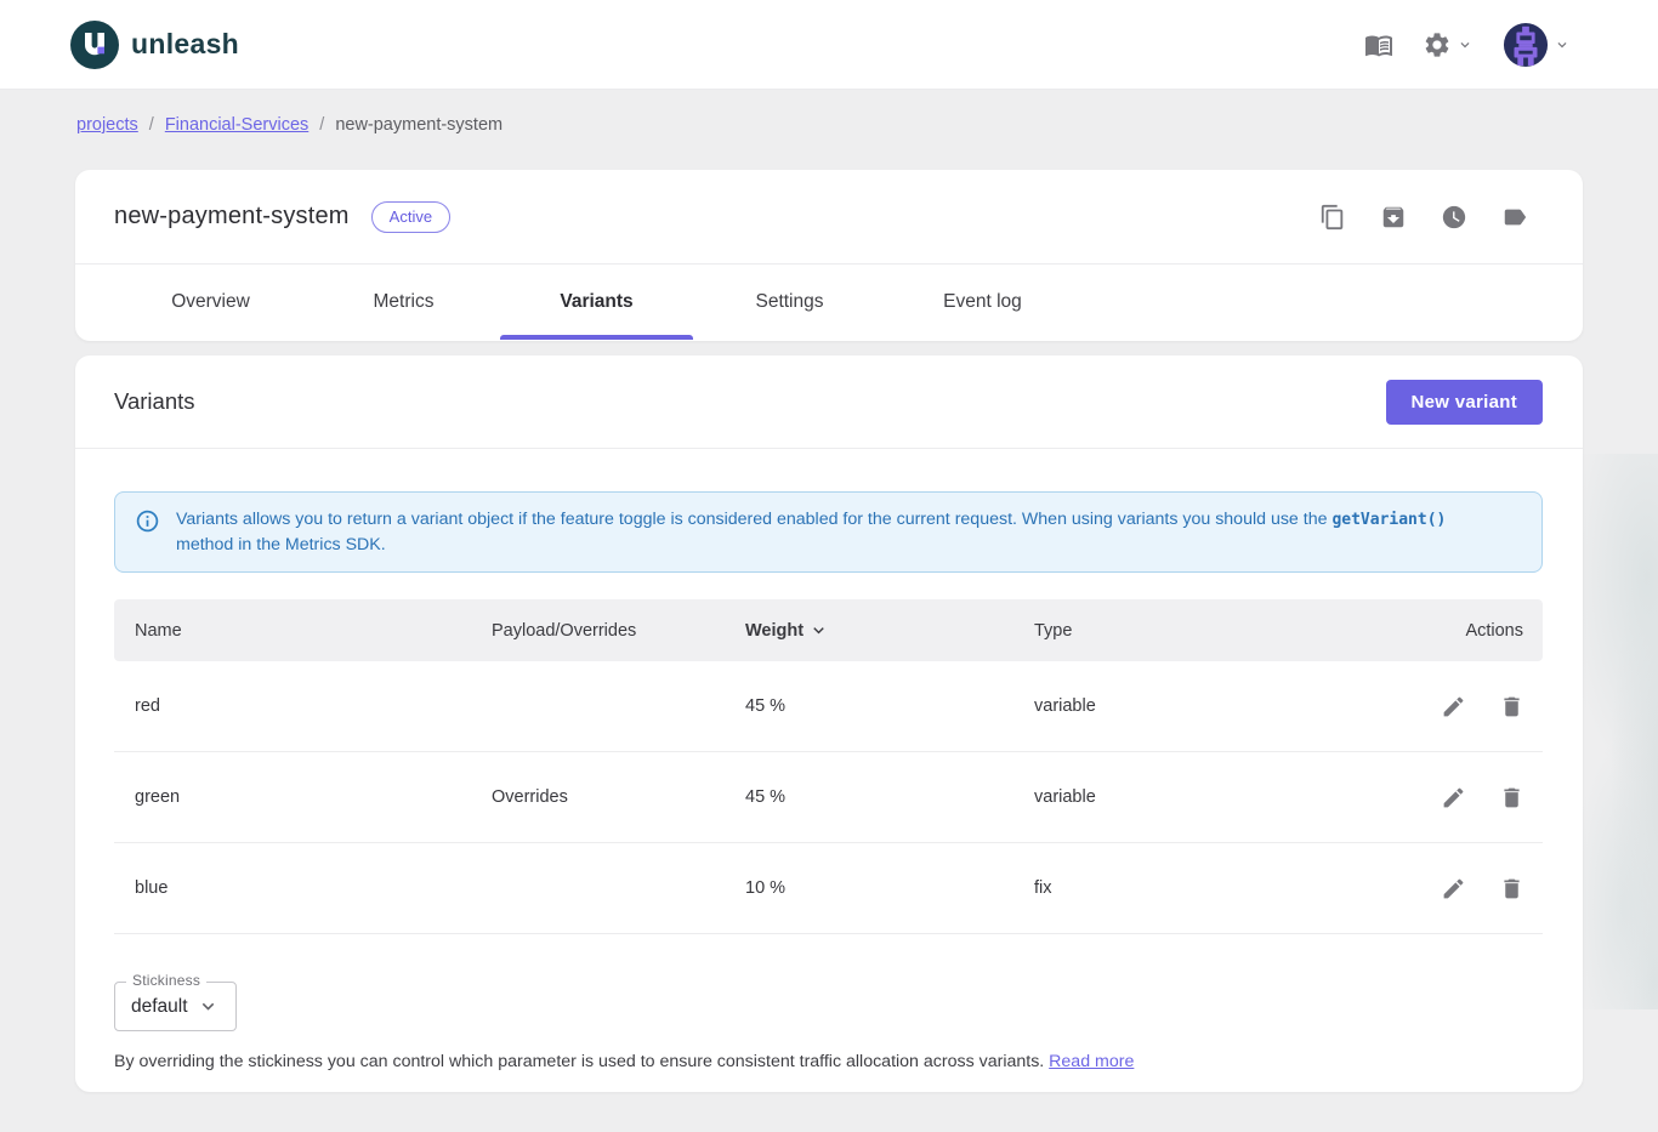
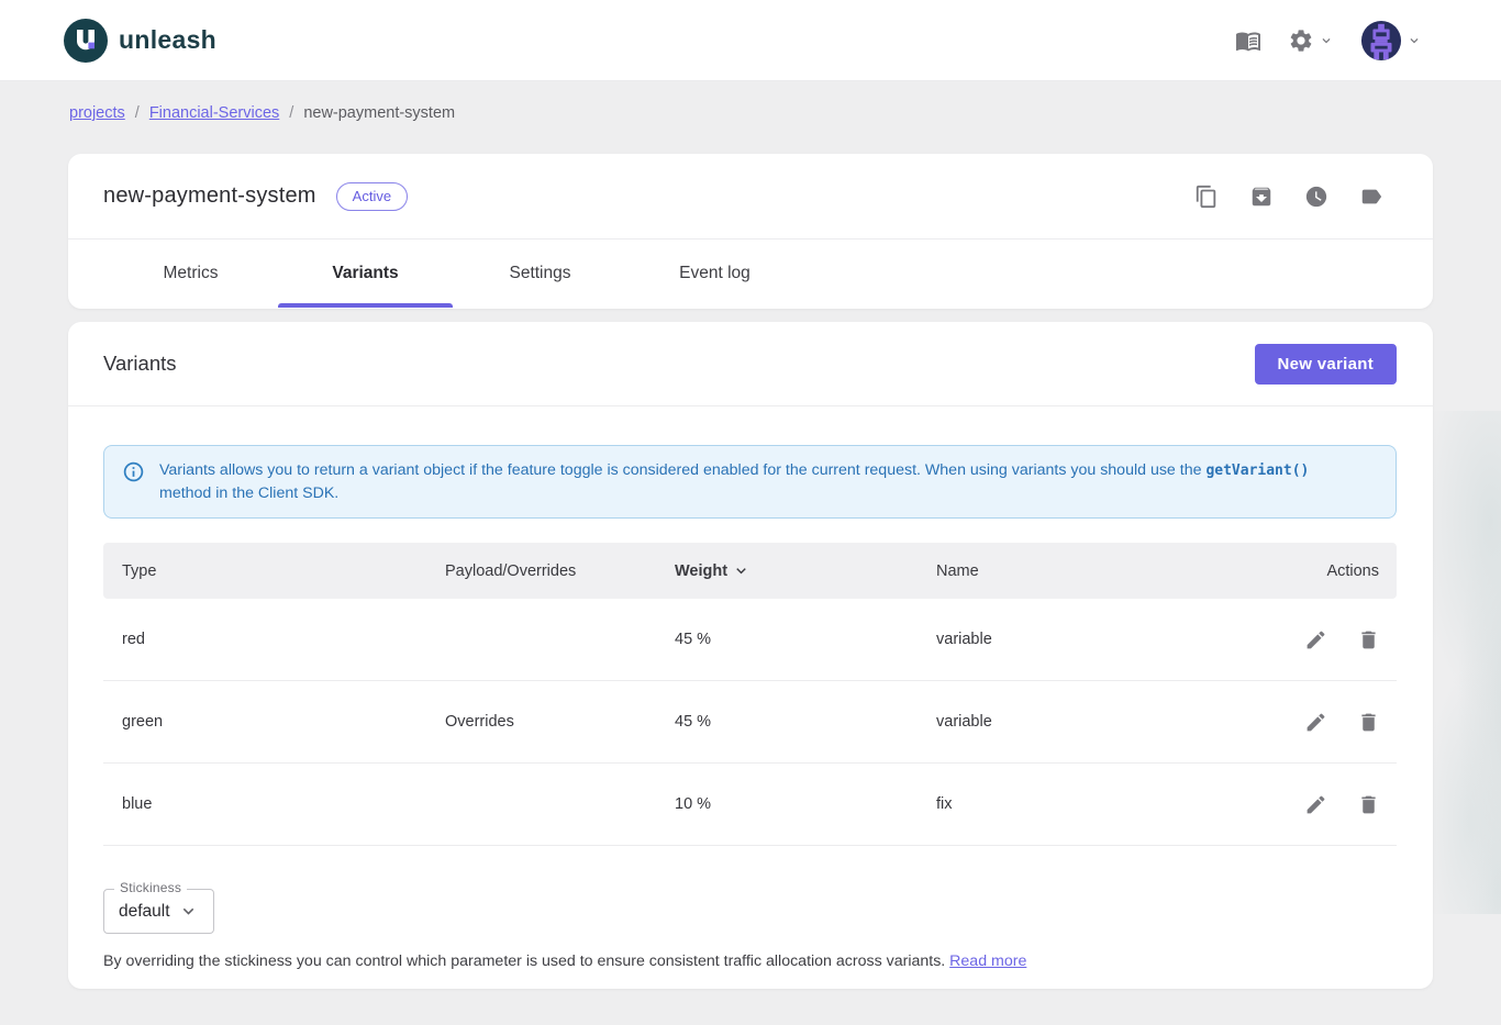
  unleash
  projects
  /
  Financial-Services
  /
  new-payment-system
  new-payment-system
  Active
- Overview
  Metrics
  Variants
  Settings
  Event log
  Variants
  New variant
  Variants allows you to return a variant object if the feature toggle is considered enabled for the current request. When using variants you should use the getVariant()
- method in the Metrics SDK.
+ method in the Client SDK.
- Name
+ Type
  Payload/Overrides
  Weight
- Type
+ Name
  Actions
  red
  45 %
  variable
  green
  Overrides
  45 %
  variable
  blue
  10 %
  fix
  Stickiness
  default
  By overriding the stickiness you can control which parameter is used to ensure consistent traffic allocation across variants. Read more
